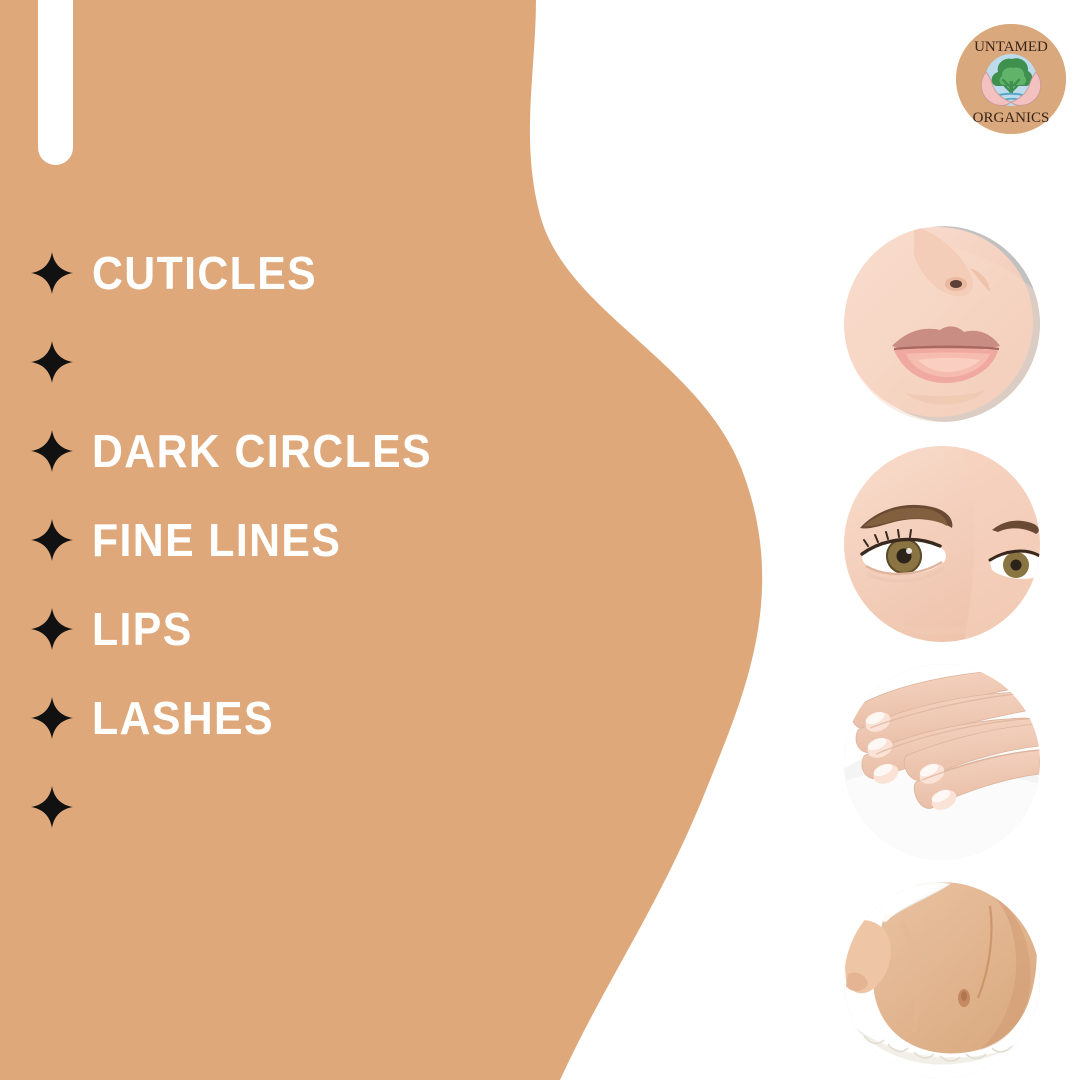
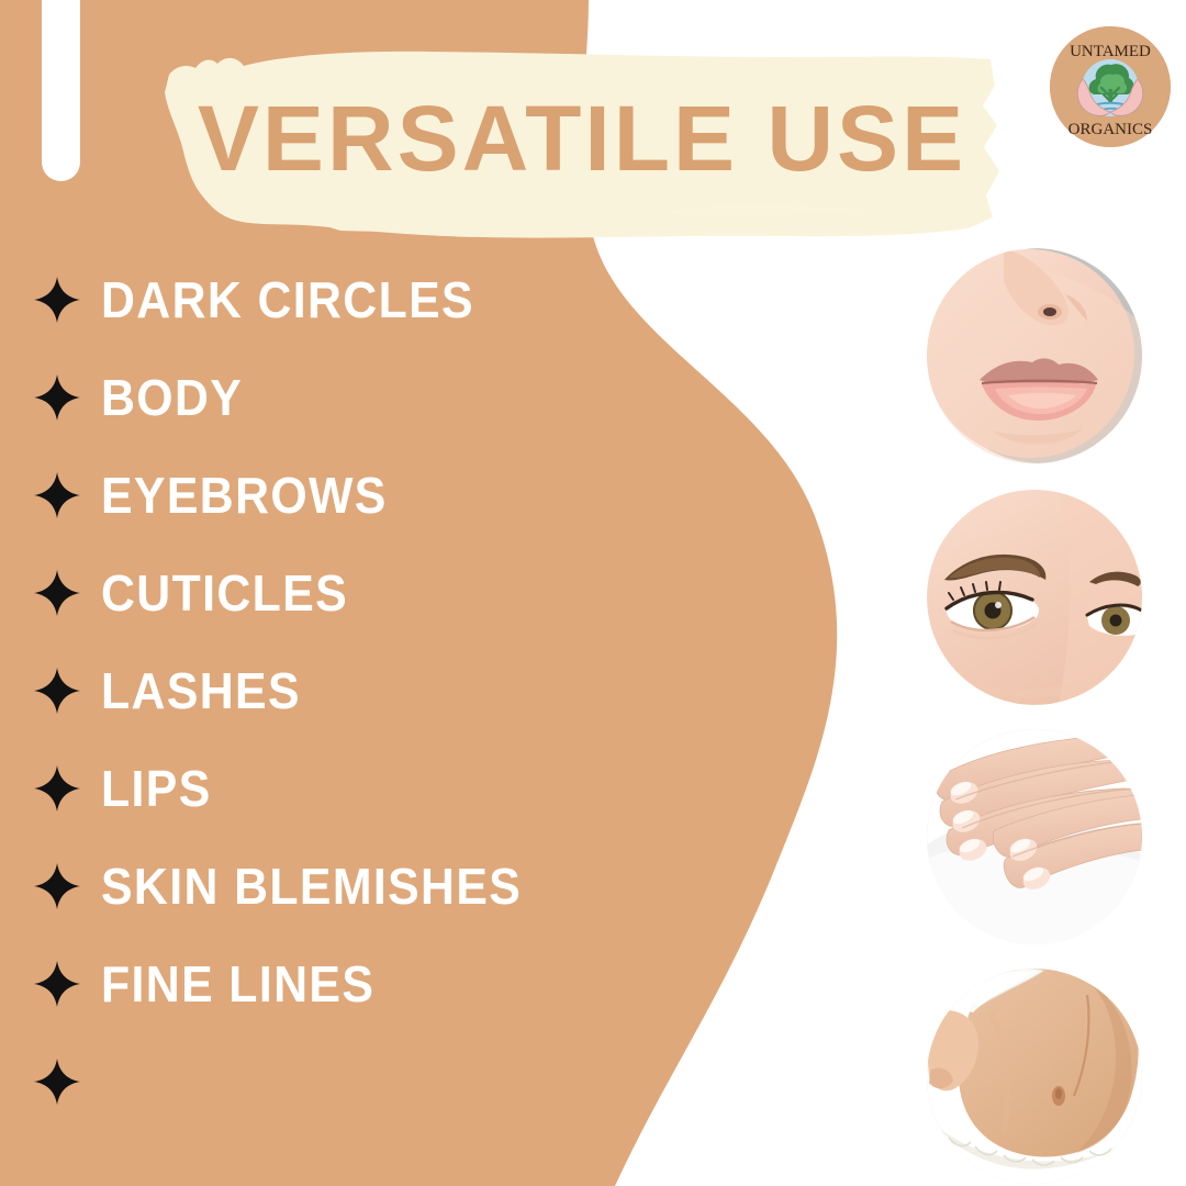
+ VERSATILE USE
  UNTAMED
  ORGANICS
- CUTICLES
+ DARK CIRCLES
+ BODY
+ EYEBROWS
- DARK CIRCLES
+ CUTICLES
- FINE LINES
+ LASHES
  LIPS
+ SKIN BLEMISHES
- LASHES
+ FINE LINES
